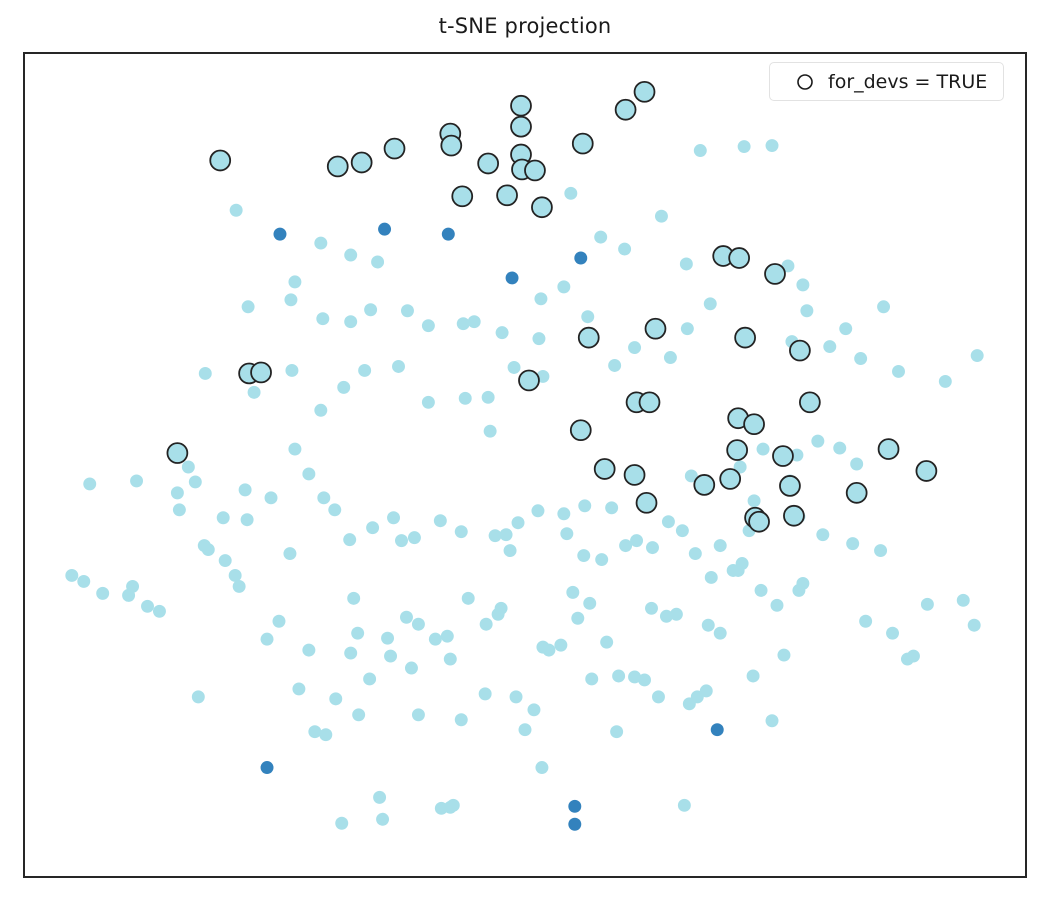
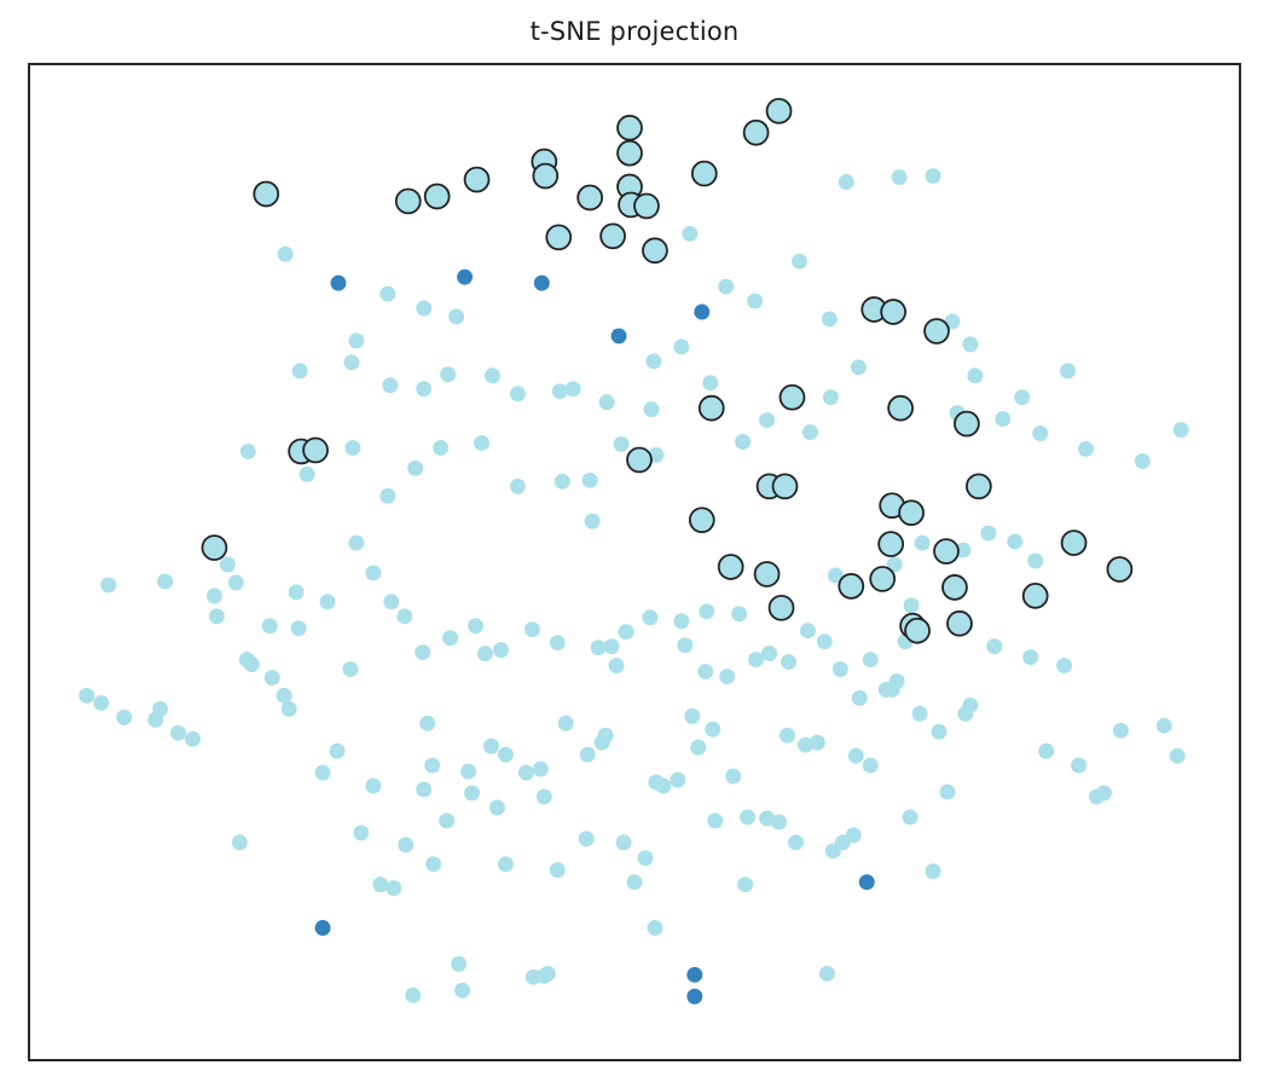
  t-SNE projection
- for_devs = TRUE
